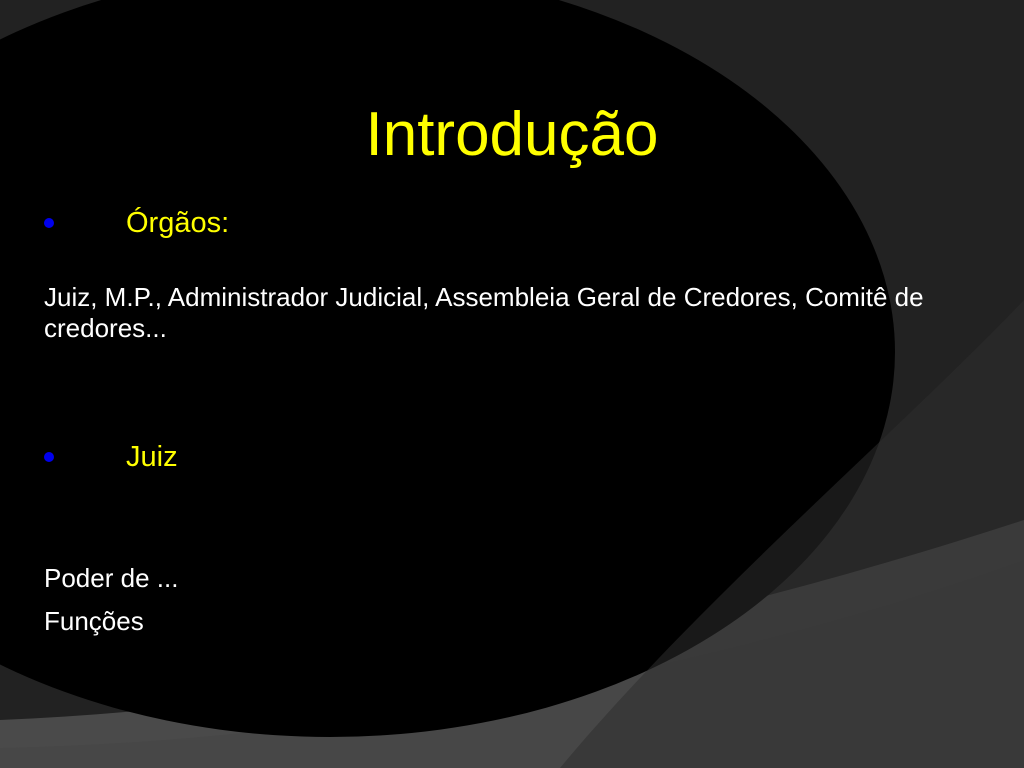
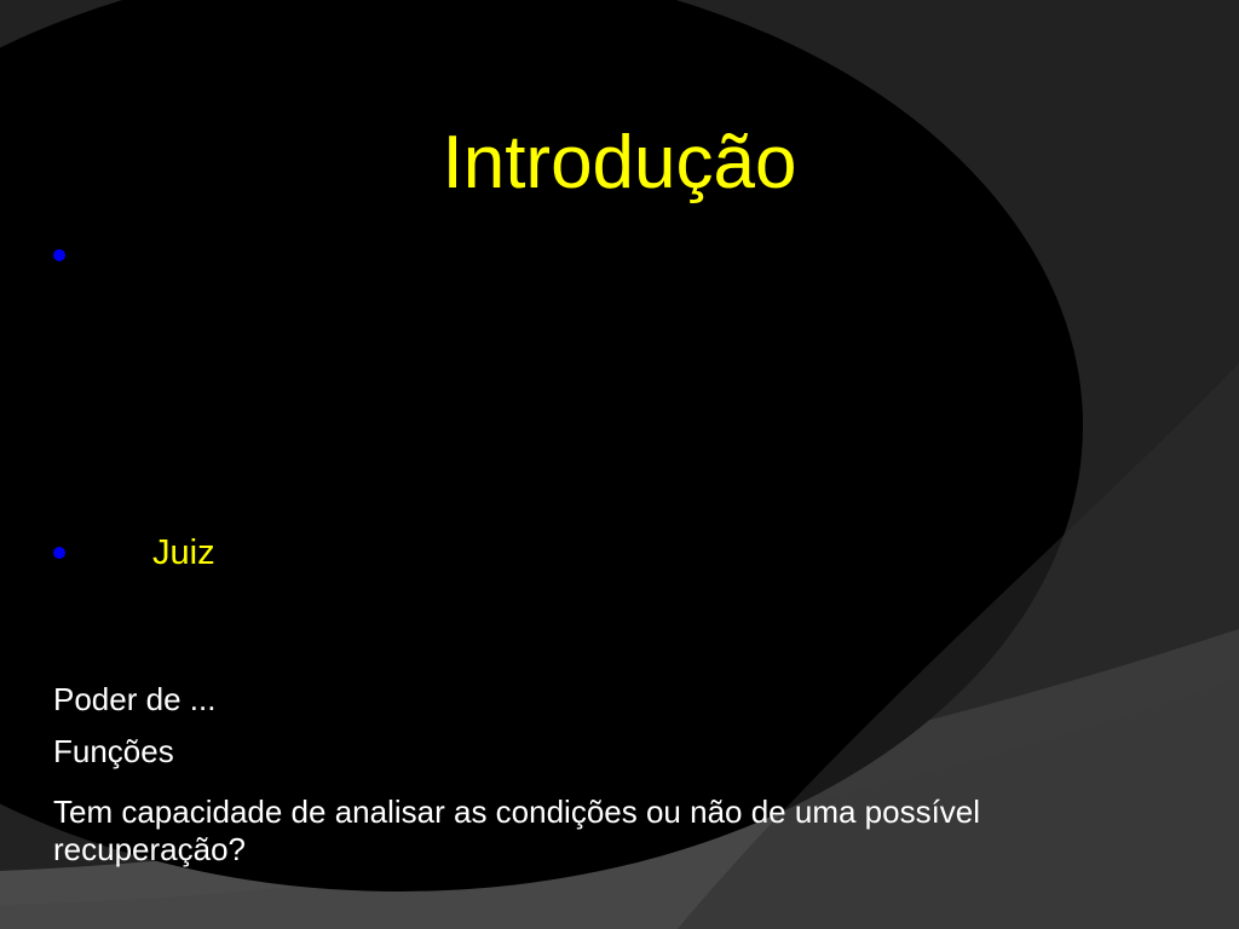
  Introdução
- Órgãos:
- Juiz, M.P., Administrador Judicial, Assembleia Geral de Credores, Comitê de credores...
  Juiz
  Poder de ...
  Funções
+ Tem capacidade de analisar as condições ou não de uma possível recuperação?
